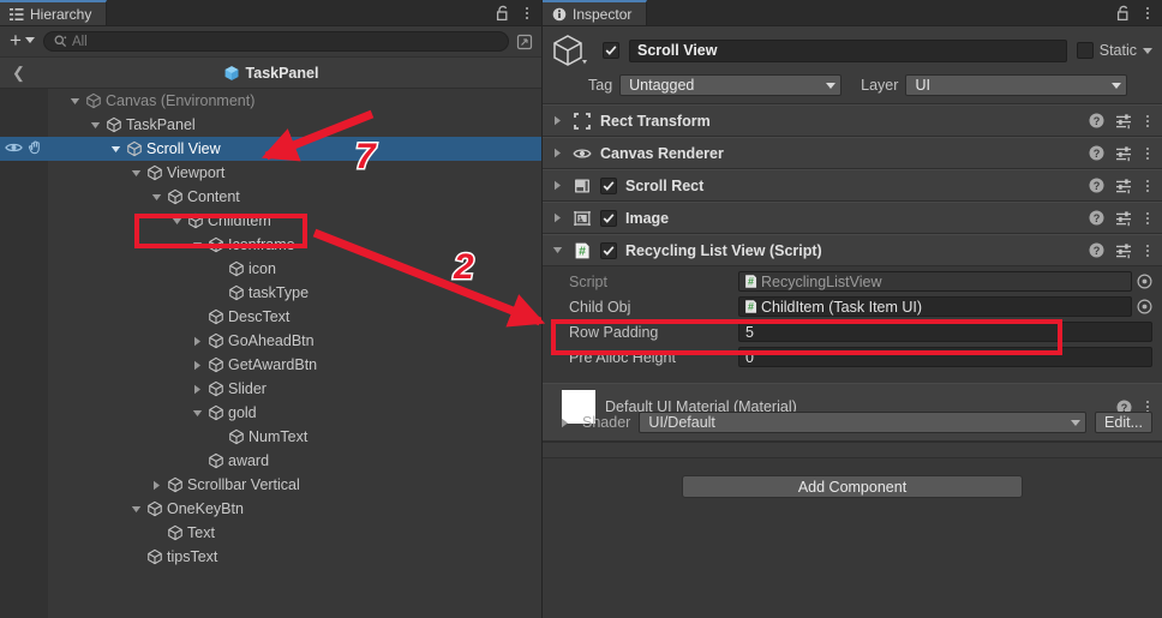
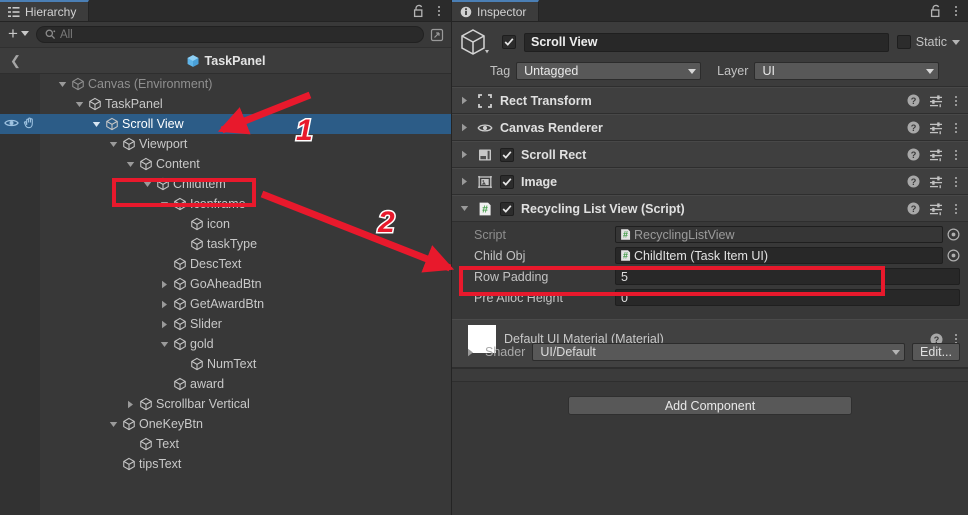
  Hierarchy
  +
  All
  ❮
  TaskPanel
  Canvas (Environment)
  TaskPanel
  Scroll View
  Viewport
  Content
  ChildItem
  icon
  taskType
  DescText
  GoAheadBtn
  GetAwardBtn
  Slider
  gold
  NumText
  award
  Scrollbar Vertical
  OneKeyBtn
  Text
  tipsText
  Inspector
  Scroll View
  Static
  Tag
  Untagged
  Layer
  UI
  Rect Transform
  ?
  Canvas Renderer
  ?
  Scroll Rect
  ?
  Image
  ?
  #
  Recycling List View (Script)
  ?
  Script
  #
  RecyclingListView
  Child Obj
  #
  ChildItem (Task Item UI)
  Row Padding
  5
  Pre Alloc Height
  0
  Default UI Material (Material)
  ?
  Shader
  UI/Default
  Edit...
  Add Component
- 7
+ 1
  2
